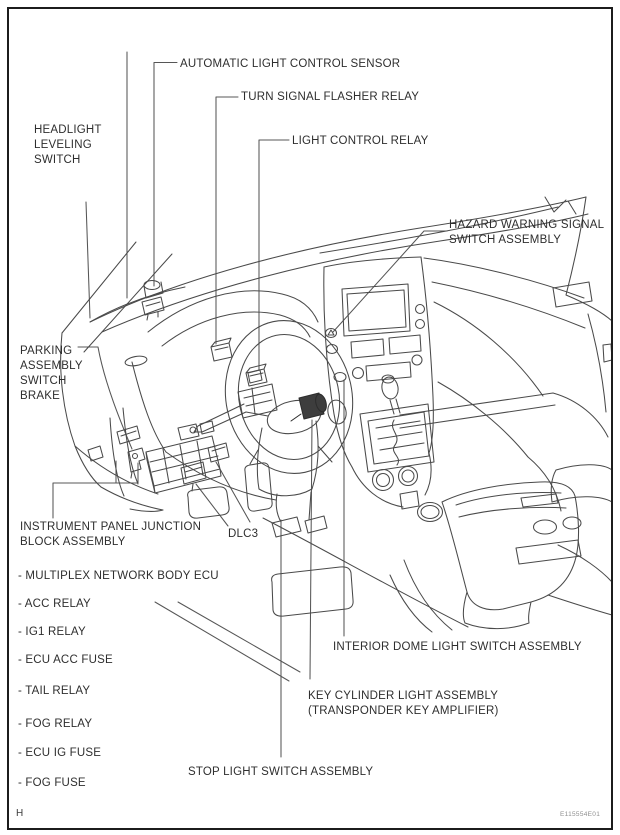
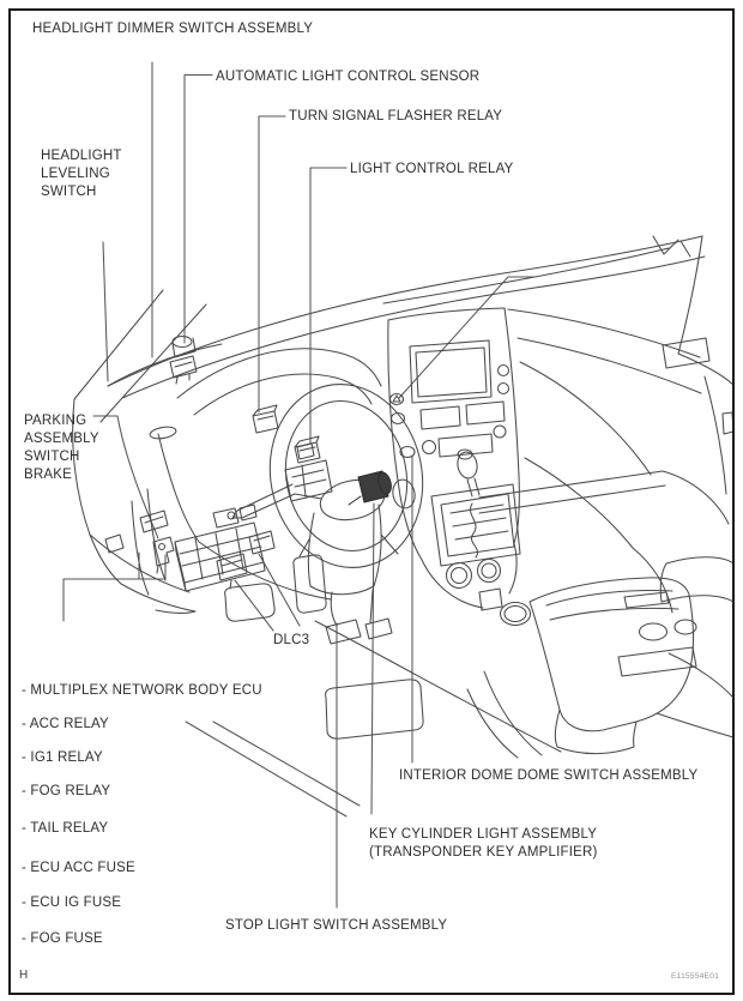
+ HEADLIGHT DIMMER SWITCH ASSEMBLY
  AUTOMATIC LIGHT CONTROL SENSOR
  TURN SIGNAL FLASHER RELAY
  LIGHT CONTROL RELAY
  HEADLIGHT
  LEVELING
  SWITCH
- HAZARD WARNING SIGNAL
- SWITCH ASSEMBLY
  PARKING
  ASSEMBLY
  SWITCH
  BRAKE
- INSTRUMENT PANEL JUNCTION
- BLOCK ASSEMBLY
  DLC3
- INTERIOR DOME LIGHT SWITCH ASSEMBLY
+ INTERIOR DOME DOME SWITCH ASSEMBLY
  KEY CYLINDER LIGHT ASSEMBLY
  (TRANSPONDER KEY AMPLIFIER)
  STOP LIGHT SWITCH ASSEMBLY
  - MULTIPLEX NETWORK BODY ECU
  - ACC RELAY
  - IG1 RELAY
- - ECU ACC FUSE
+ - FOG RELAY
  - TAIL RELAY
- - FOG RELAY
+ - ECU ACC FUSE
  - ECU IG FUSE
  - FOG FUSE
  H
